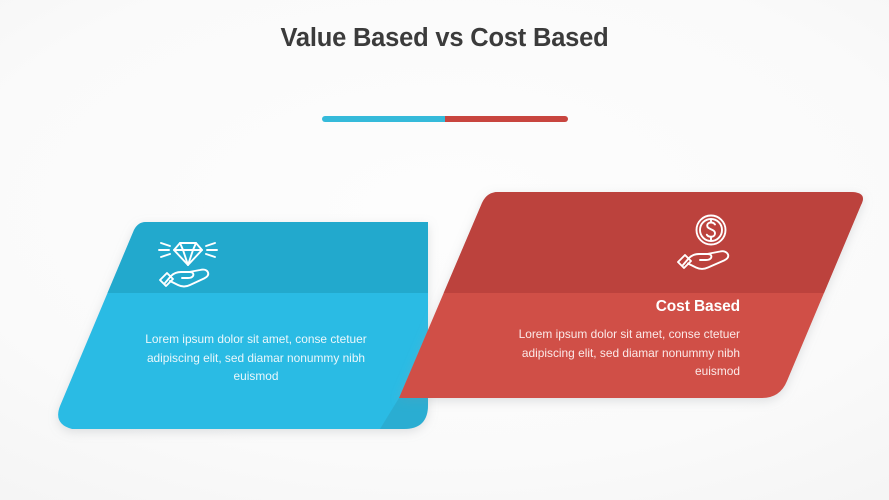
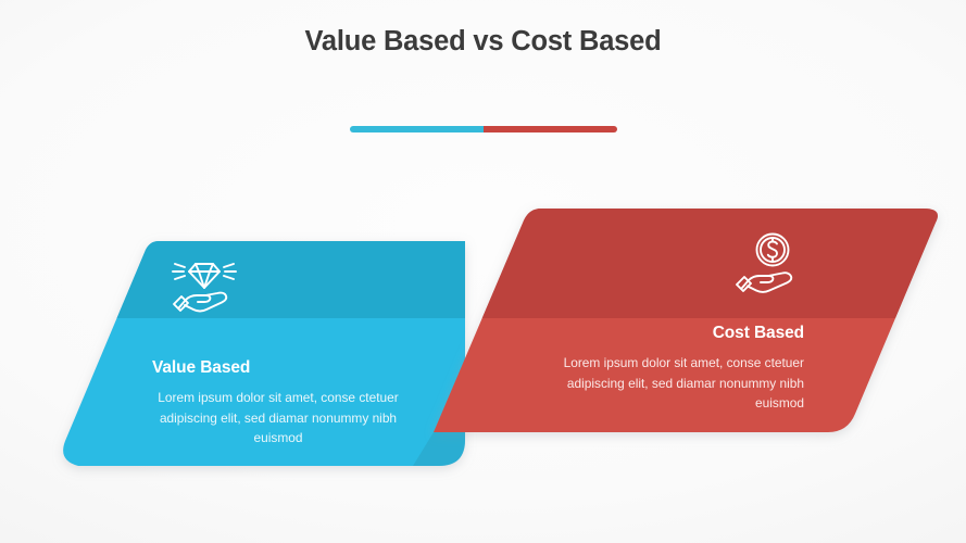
  Value Based vs Cost Based
+ Value Based
  Lorem ipsum dolor sit amet, conse ctetuer adipiscing elit, sed diamar nonummy nibh euismod
  Cost Based
  Lorem ipsum dolor sit amet, conse ctetuer adipiscing elit, sed diamar nonummy nibh euismod
